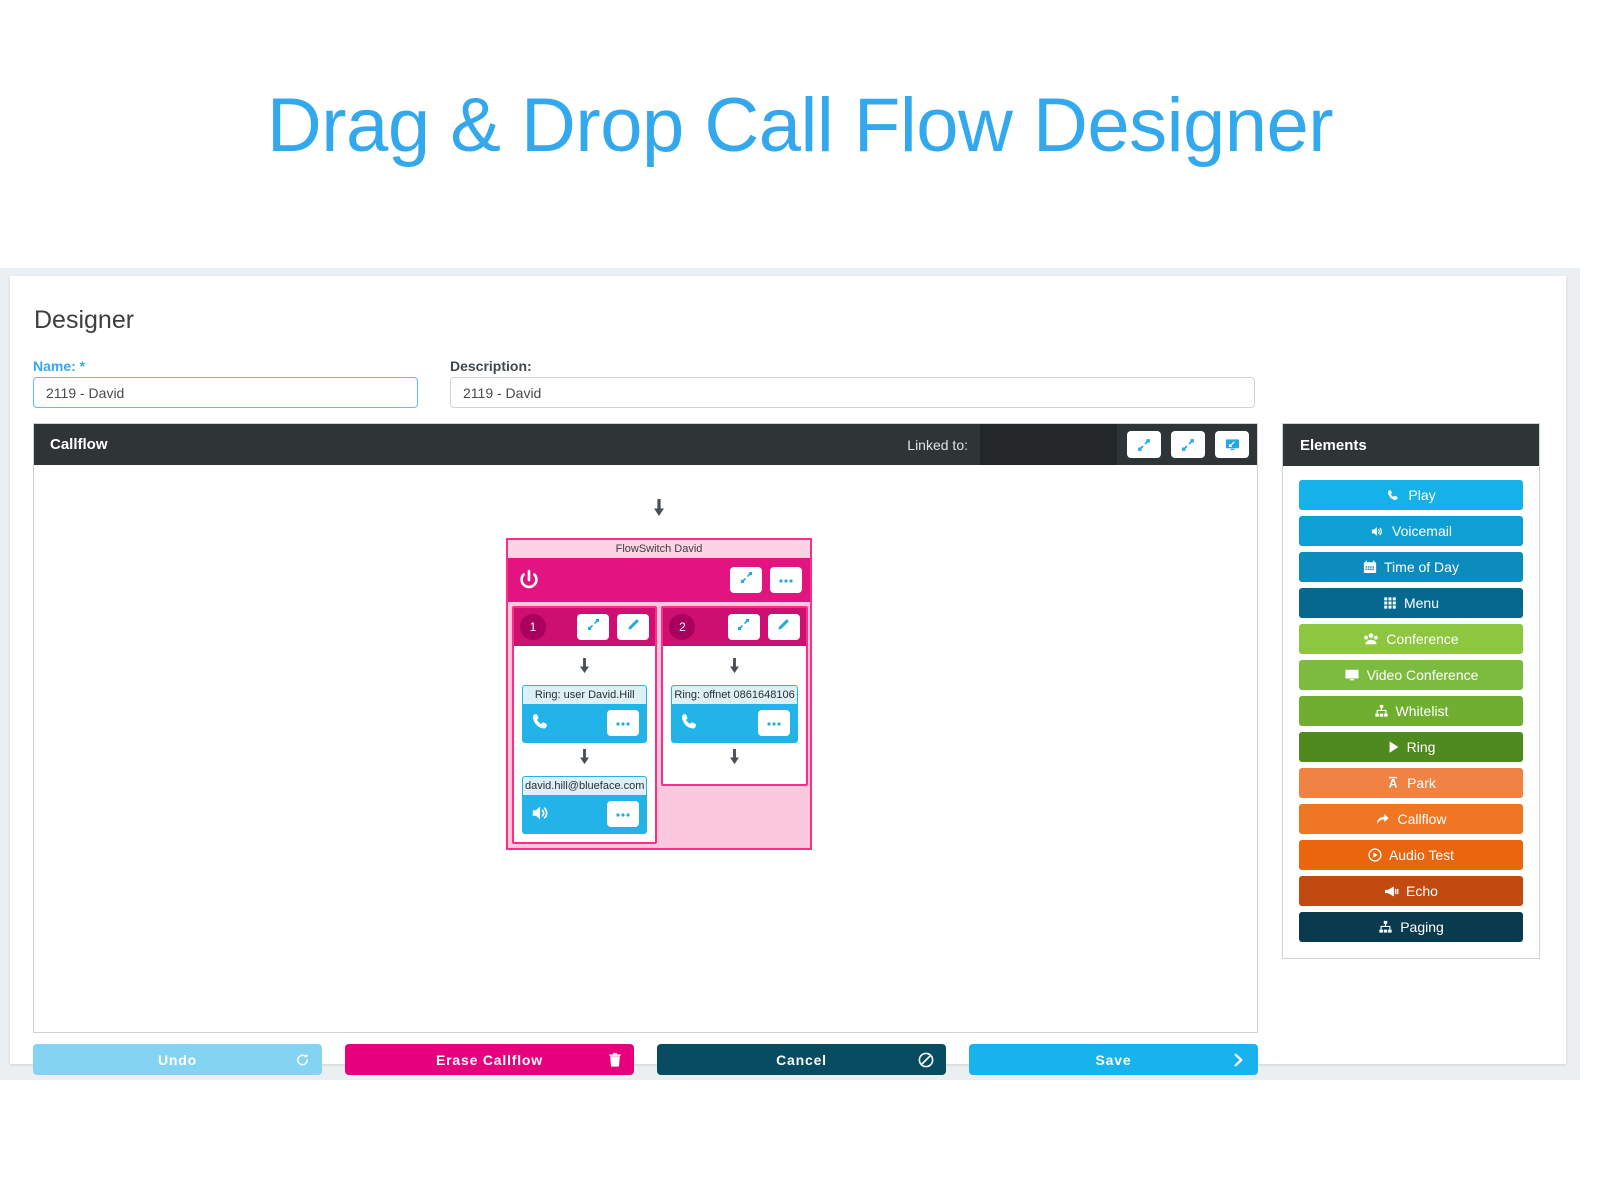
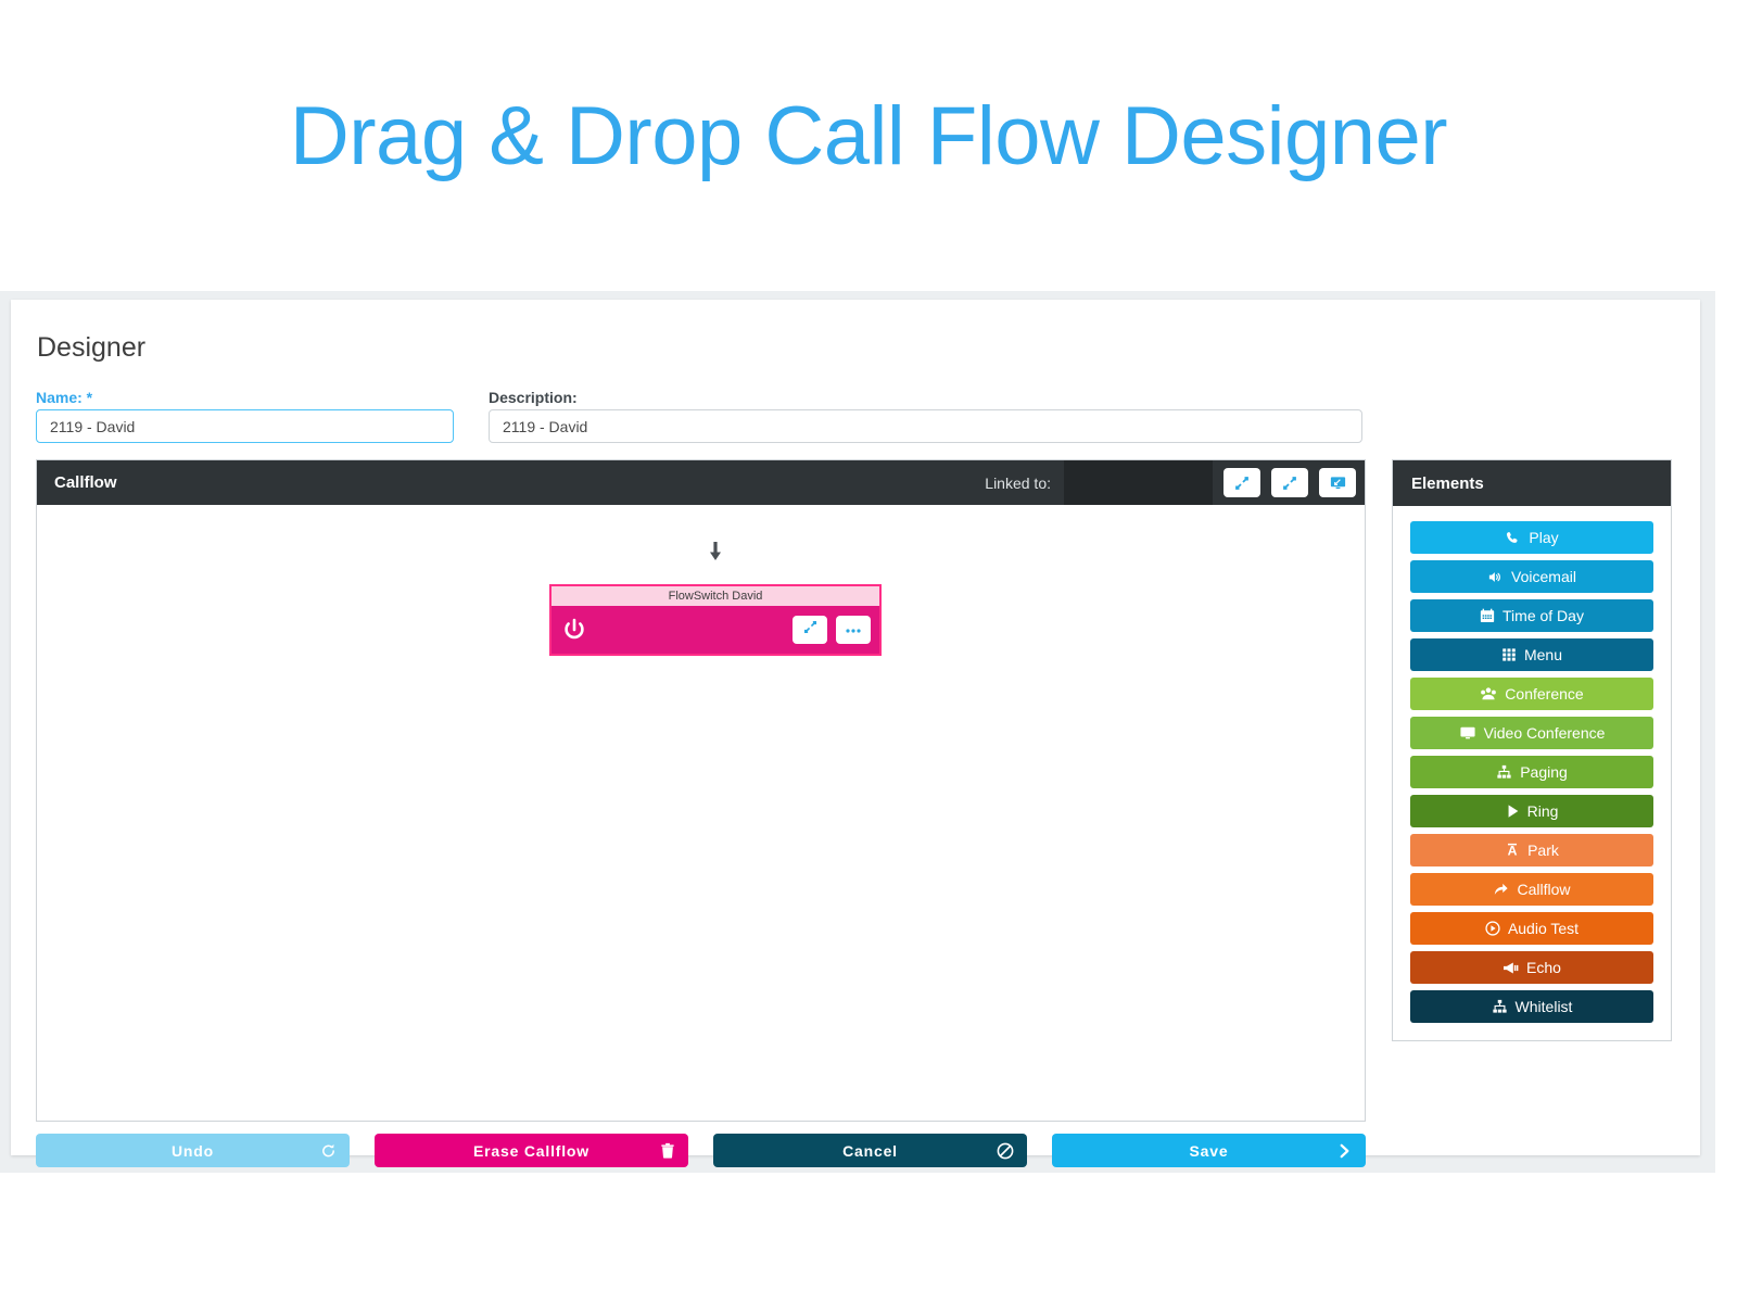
  Drag & Drop Call Flow Designer
  Designer
  Name: *
  2119 - David
  Description:
  2119 - David
  Callflow
  Linked to:
  FlowSwitch David
- 1
- Ring: user David.Hill
- david.hill@blueface.com
- 2
- Ring: offnet 0861648106
  Elements
  Play
  Voicemail
  Time of Day
  Menu
  Conference
  Video Conference
- Whitelist
+ Paging
  Ring
  A
  Park
  Callflow
  Audio Test
  Echo
- Paging
+ Whitelist
  Undo
  Erase Callflow
  Cancel
  Save
